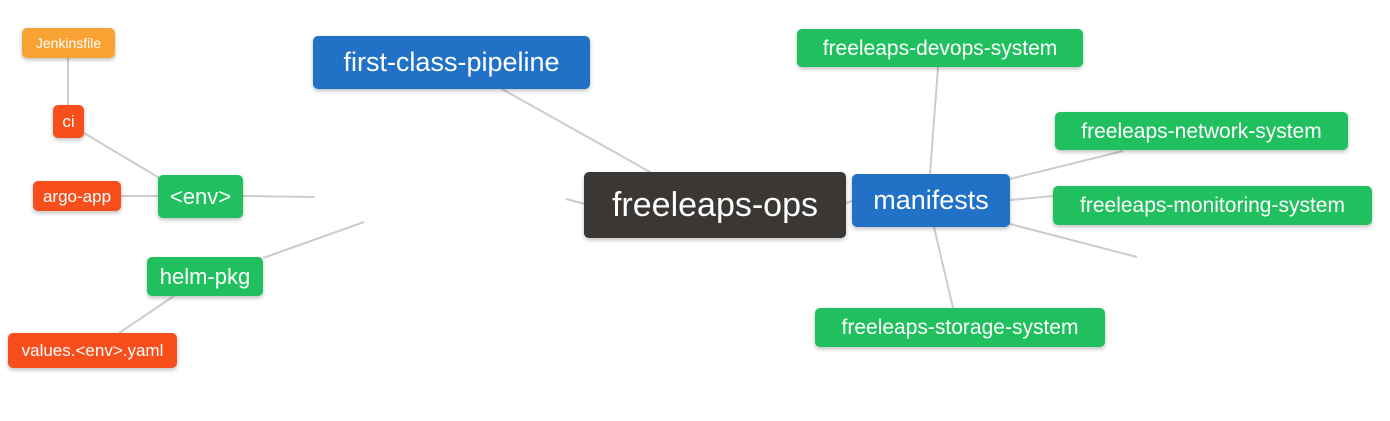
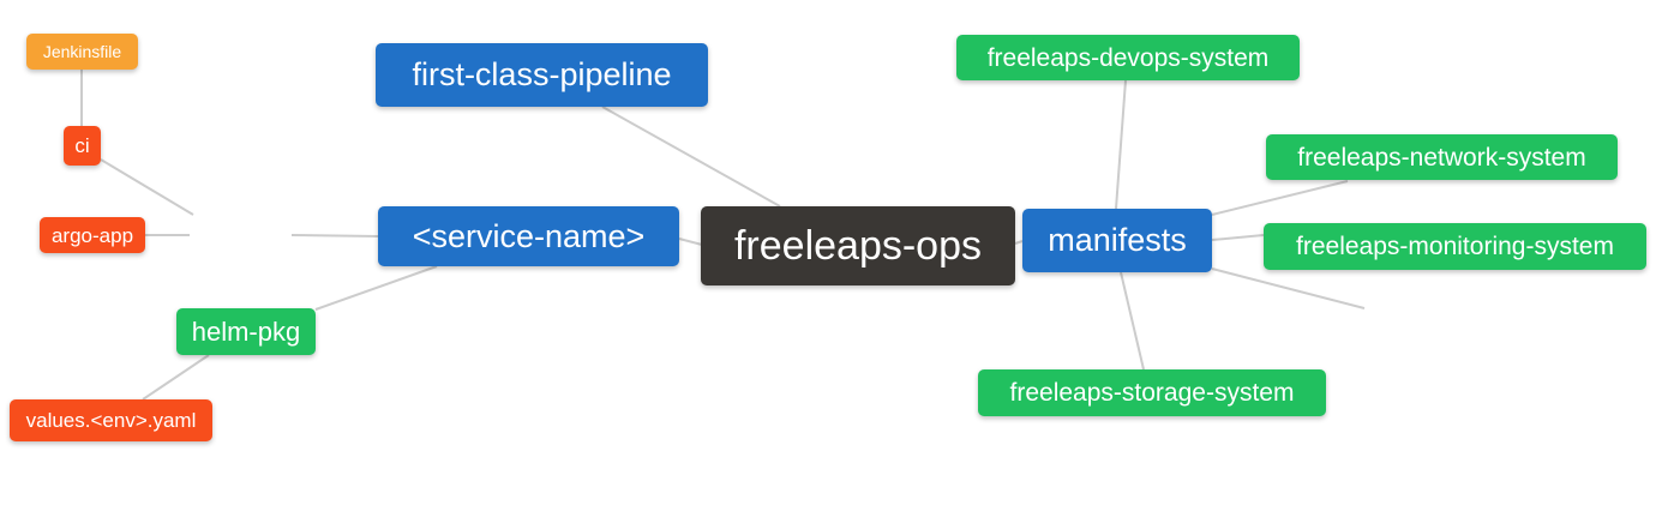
  freeleaps-ops
  first-class-pipeline
+ <service-name>
  manifests
- <env>
  helm-pkg
  ci
  argo-app
  values.<env>.yaml
  Jenkinsfile
  freeleaps-devops-system
  freeleaps-network-system
  freeleaps-monitoring-system
  freeleaps-storage-system
